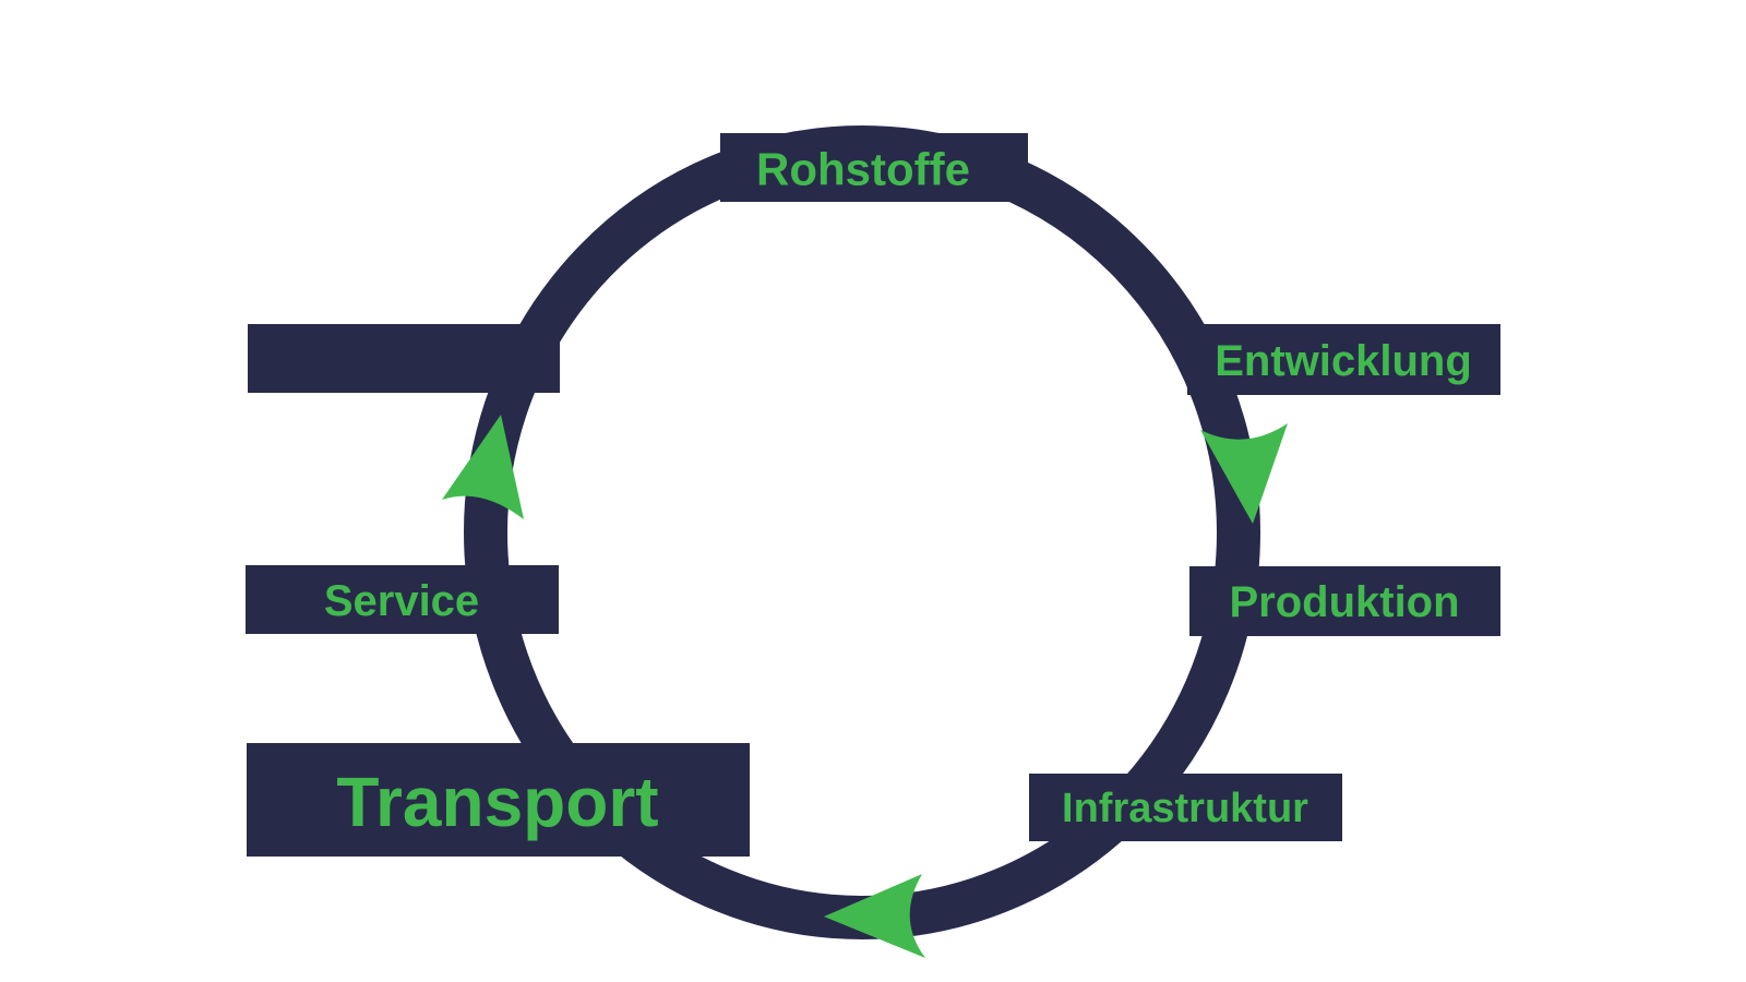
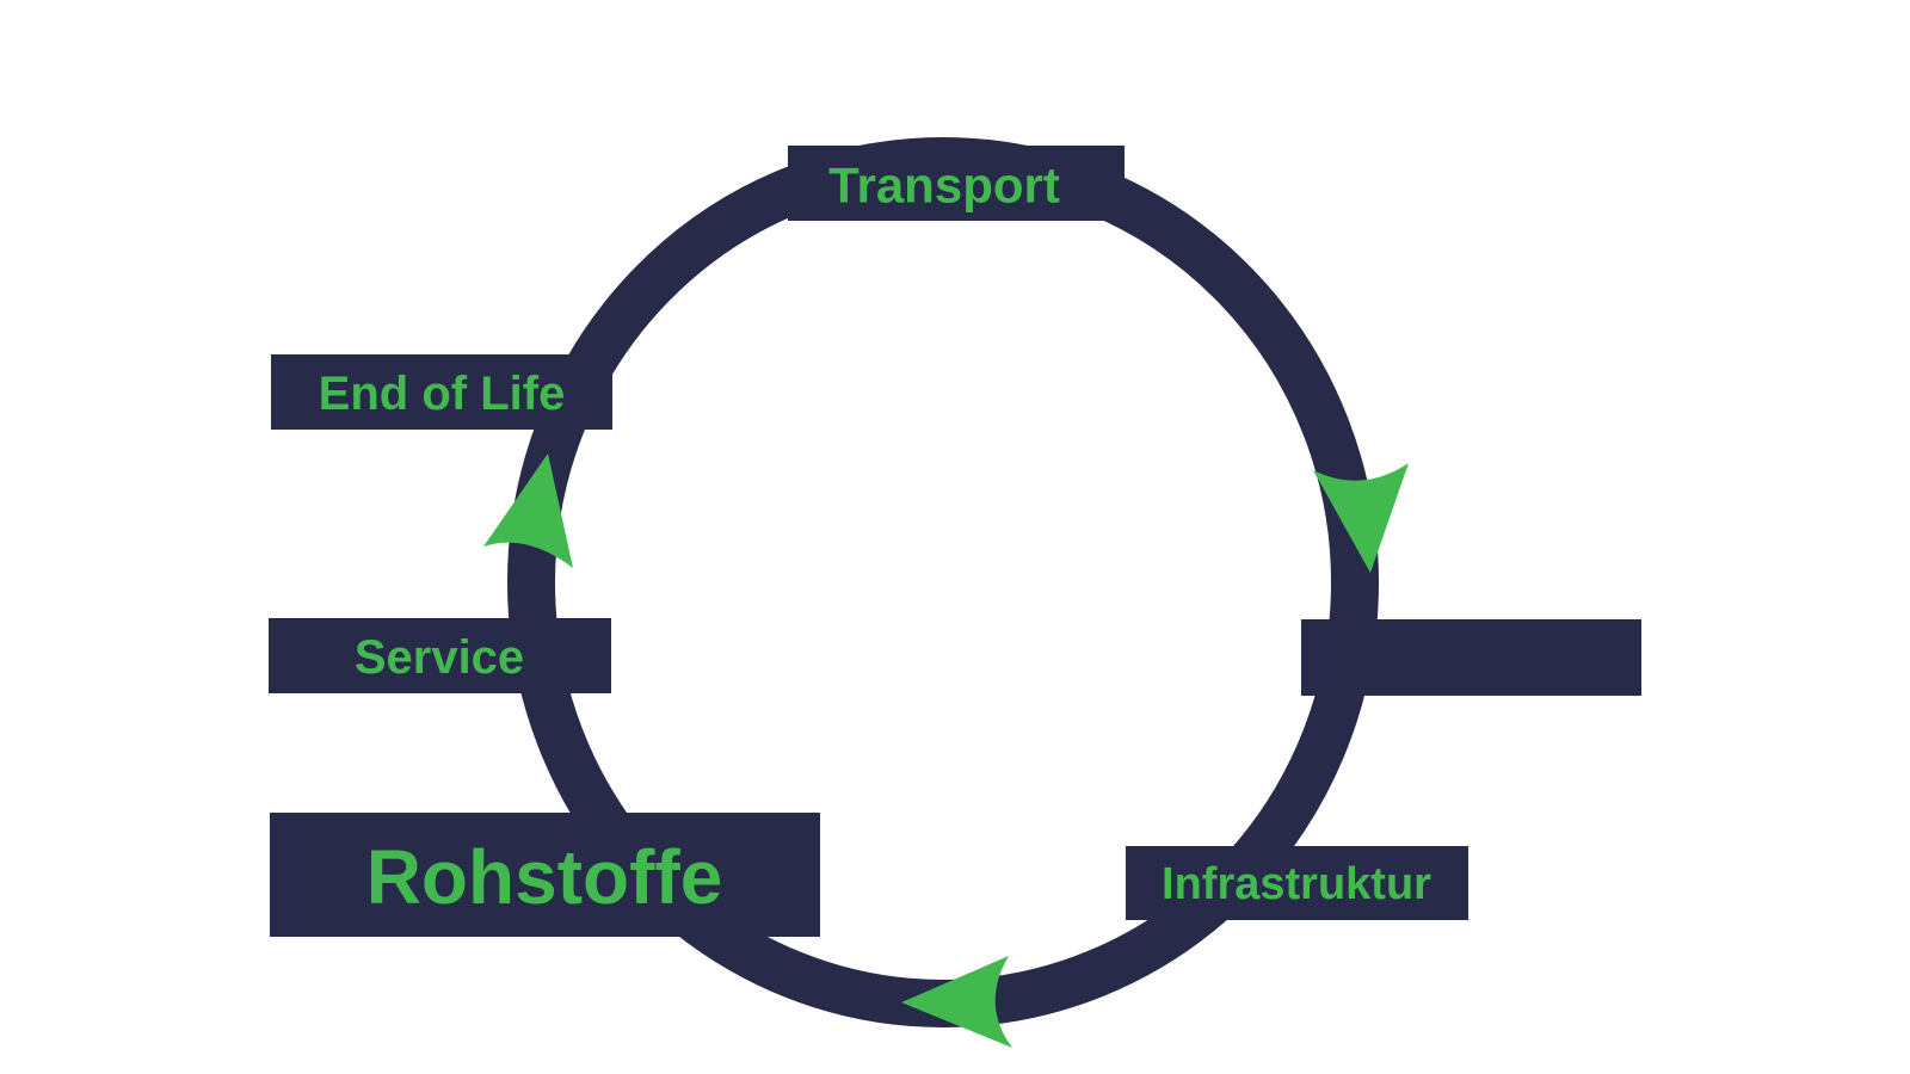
- Rohstoffe
+ Transport
- Entwicklung
- Produktion
  Infrastruktur
- Transport
+ Rohstoffe
  Service
+ End of Life
